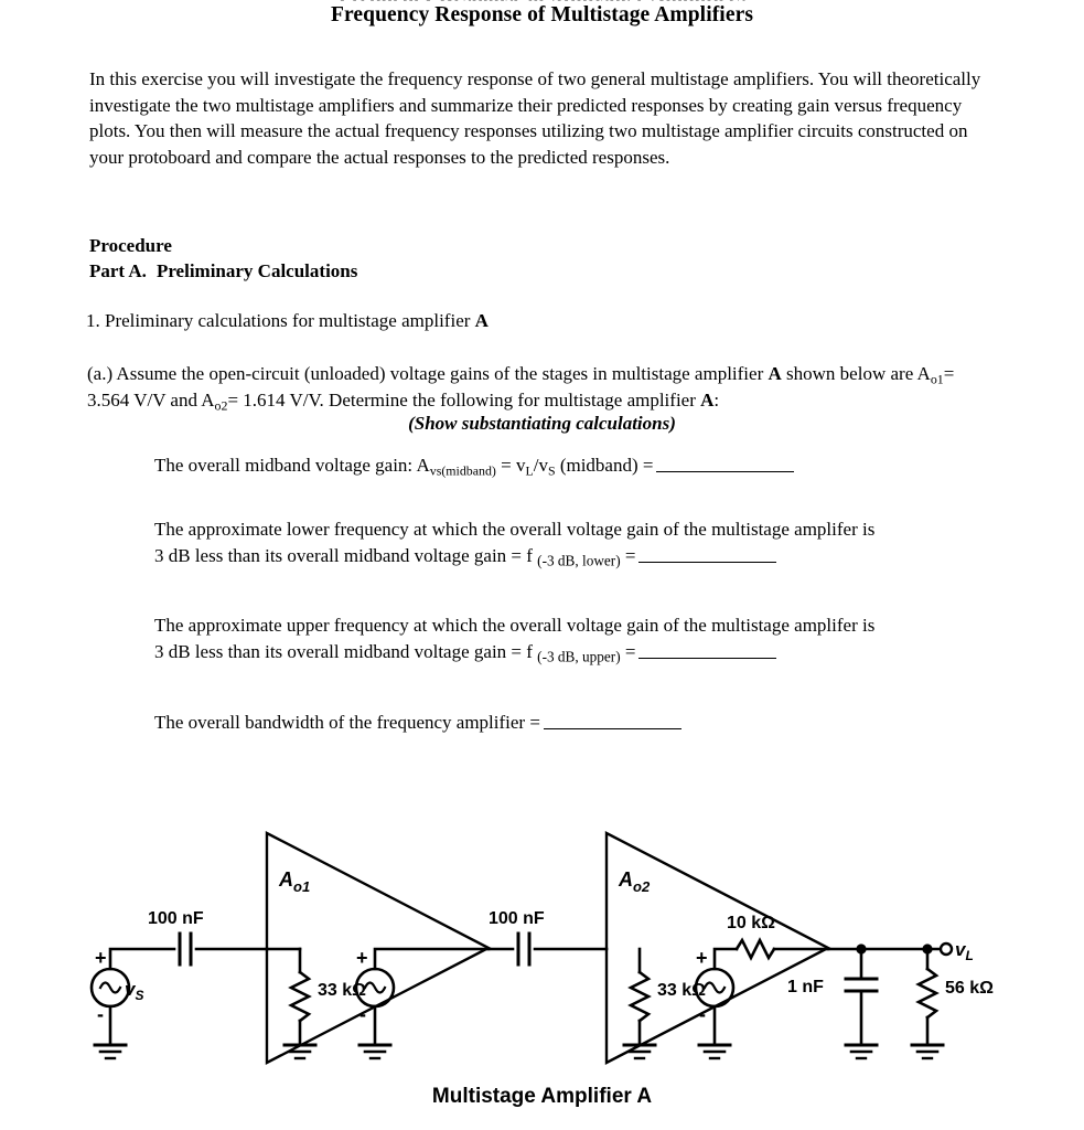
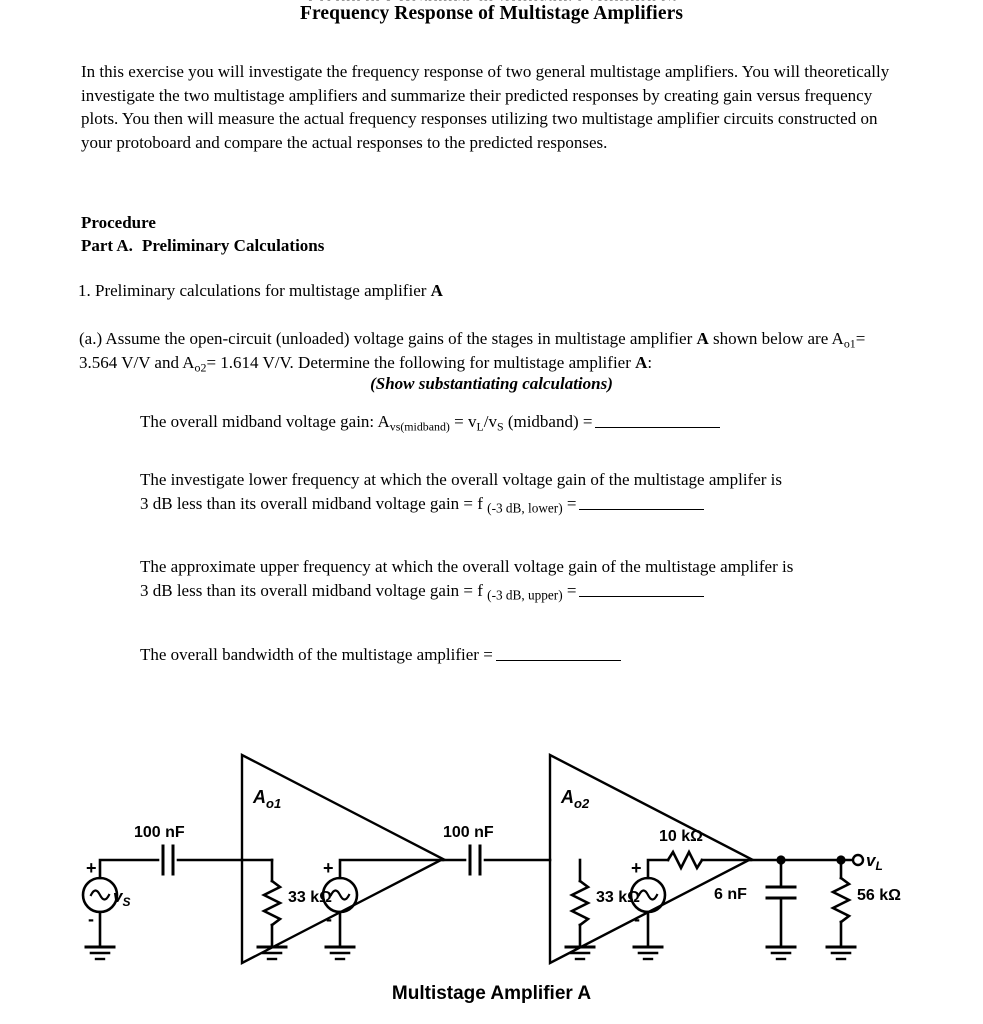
  Frequency Response of Multistage Amplifiers
  In this exercise you will investigate the frequency response of two general multistage amplifiers. You will theoretically investigate the two multistage amplifiers and summarize their predicted responses by creating gain versus frequency plots. You then will measure the actual frequency responses utilizing two multistage amplifier circuits constructed on your protoboard and compare the actual responses to the predicted responses.
  Procedure
  Part A. Preliminary Calculations
  1. Preliminary calculations for multistage amplifier A
  (a.) Assume the open-circuit (unloaded) voltage gains of the stages in multistage amplifier A shown below are Ao1= 3.564 V/V and Ao2= 1.614 V/V. Determine the following for multistage amplifier A:
  (Show substantiating calculations)
  The overall midband voltage gain: Avs(midband) = vL/vS (midband) =
- The approximate lower frequency at which the overall voltage gain of the multistage amplifer is
+ The investigate lower frequency at which the overall voltage gain of the multistage amplifer is
  3 dB less than its overall midband voltage gain = f (-3 dB, lower) =
  The approximate upper frequency at which the overall voltage gain of the multistage amplifer is
  3 dB less than its overall midband voltage gain = f (-3 dB, upper) =
- The overall bandwidth of the frequency amplifier =
+ The overall bandwidth of the multistage amplifier =
  vS
  +
  -
  100 nF
  Ao1
  33 kΩ
  +
  -
  100 nF
  Ao2
  33 kΩ
  +
  -
  10 kΩ
- 1 nF
+ 6 nF
  56 kΩ
  vL
  Multistage Amplifier A
